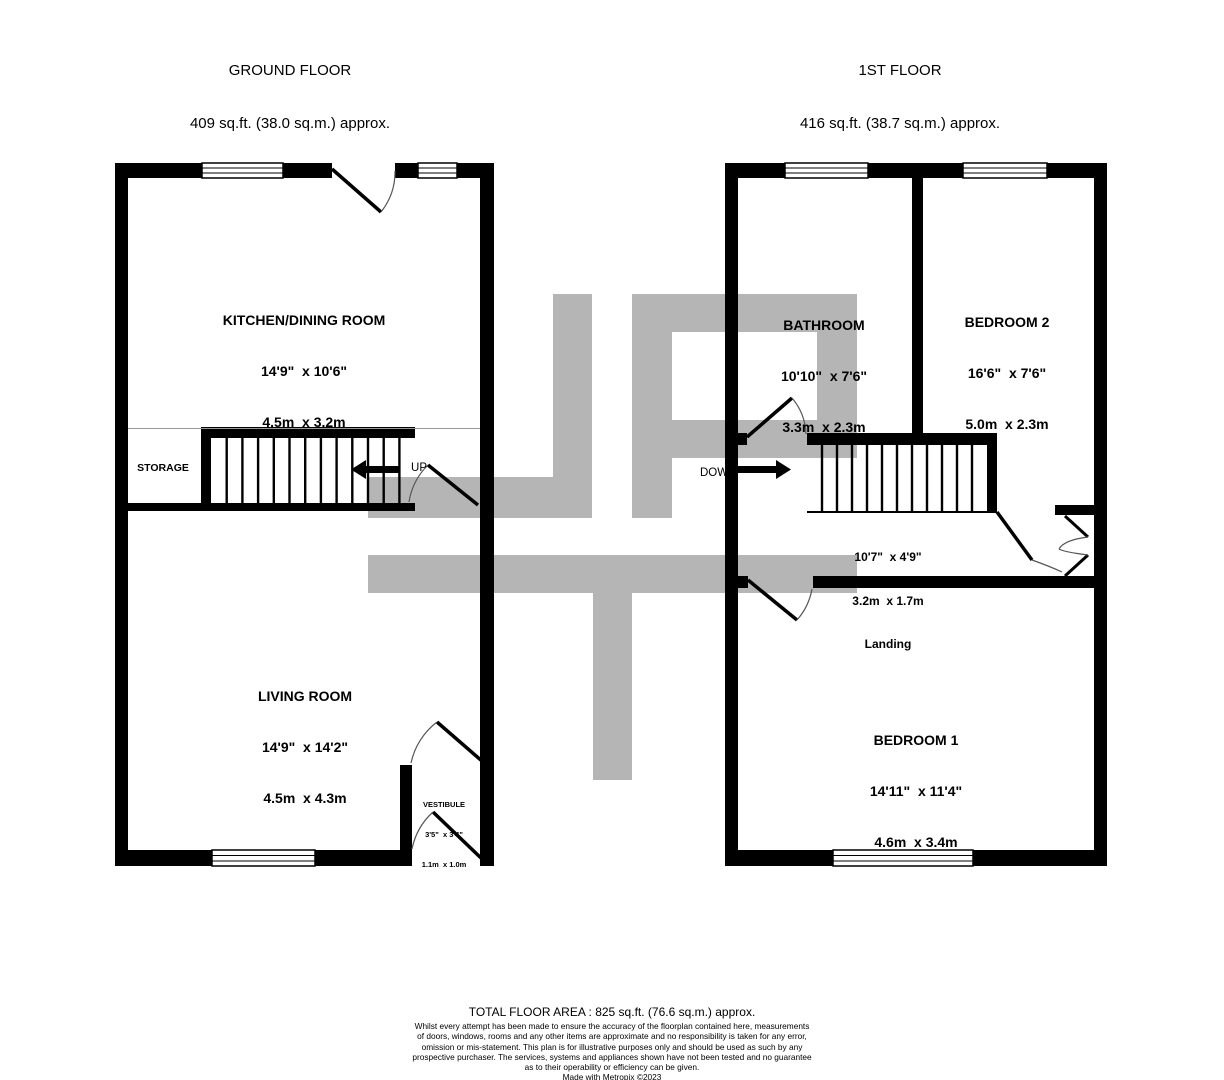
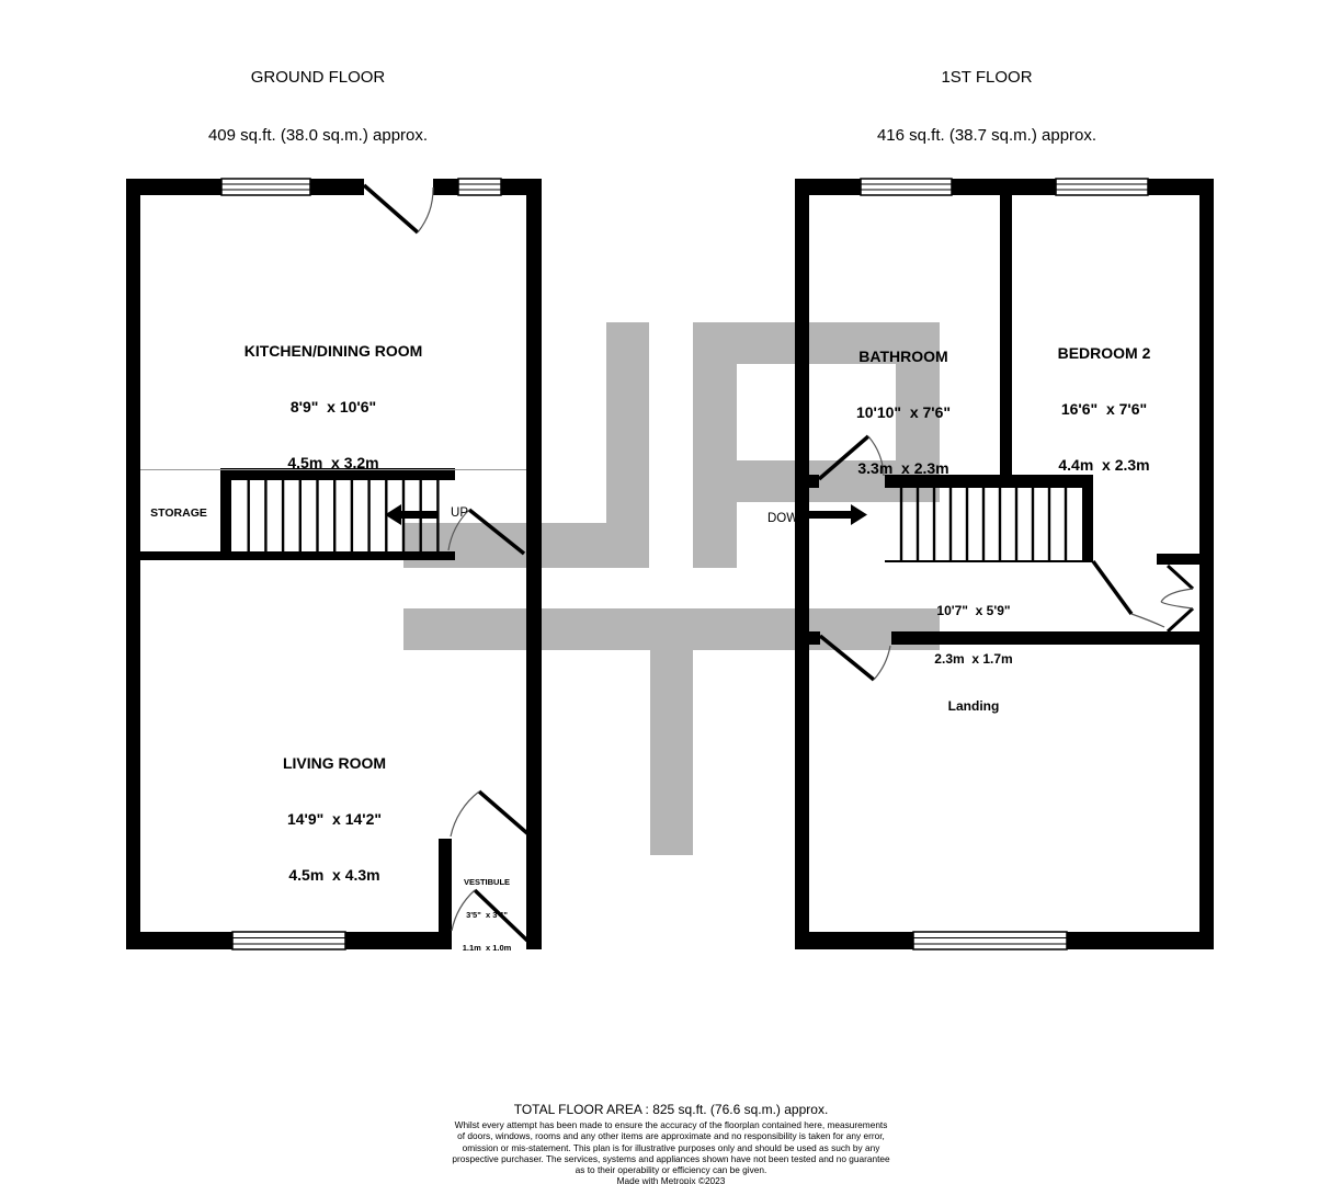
  GROUND FLOOR
  409 sq.ft. (38.0 sq.m.) approx.
  1ST FLOOR
  416 sq.ft. (38.7 sq.m.) approx.
  KITCHEN/DINING ROOM
- 14'9" x 10'6"
+ 8'9" x 10'6"
  4.5m x 3.2m
  BATHROOM
  10'10" x 7'6"
  3.3m x 2.3m
  BEDROOM 2
  16'6" x 7'6"
- 5.0m x 2.3m
+ 4.4m x 2.3m
  LIVING ROOM
  14'9" x 14'2"
  4.5m x 4.3m
- BEDROOM 1
- 14'11" x 11'4"
- 4.6m x 3.4m
- 10'7" x 4'9"
+ 10'7" x 5'9"
- 3.2m x 1.7m
+ 2.3m x 1.7m
  Landing
  VESTIBULE
  3'5" x 3'4"
  1.1m x 1.0m
  STORAGE
  UP
  DOW
  TOTAL FLOOR AREA : 825 sq.ft. (76.6 sq.m.) approx.
  Whilst every attempt has been made to ensure the accuracy of the floorplan contained here, measurements
  of doors, windows, rooms and any other items are approximate and no responsibility is taken for any error,
  omission or mis-statement. This plan is for illustrative purposes only and should be used as such by any
  prospective purchaser. The services, systems and appliances shown have not been tested and no guarantee
  as to their operability or efficiency can be given.
  Made with Metropix ©2023
